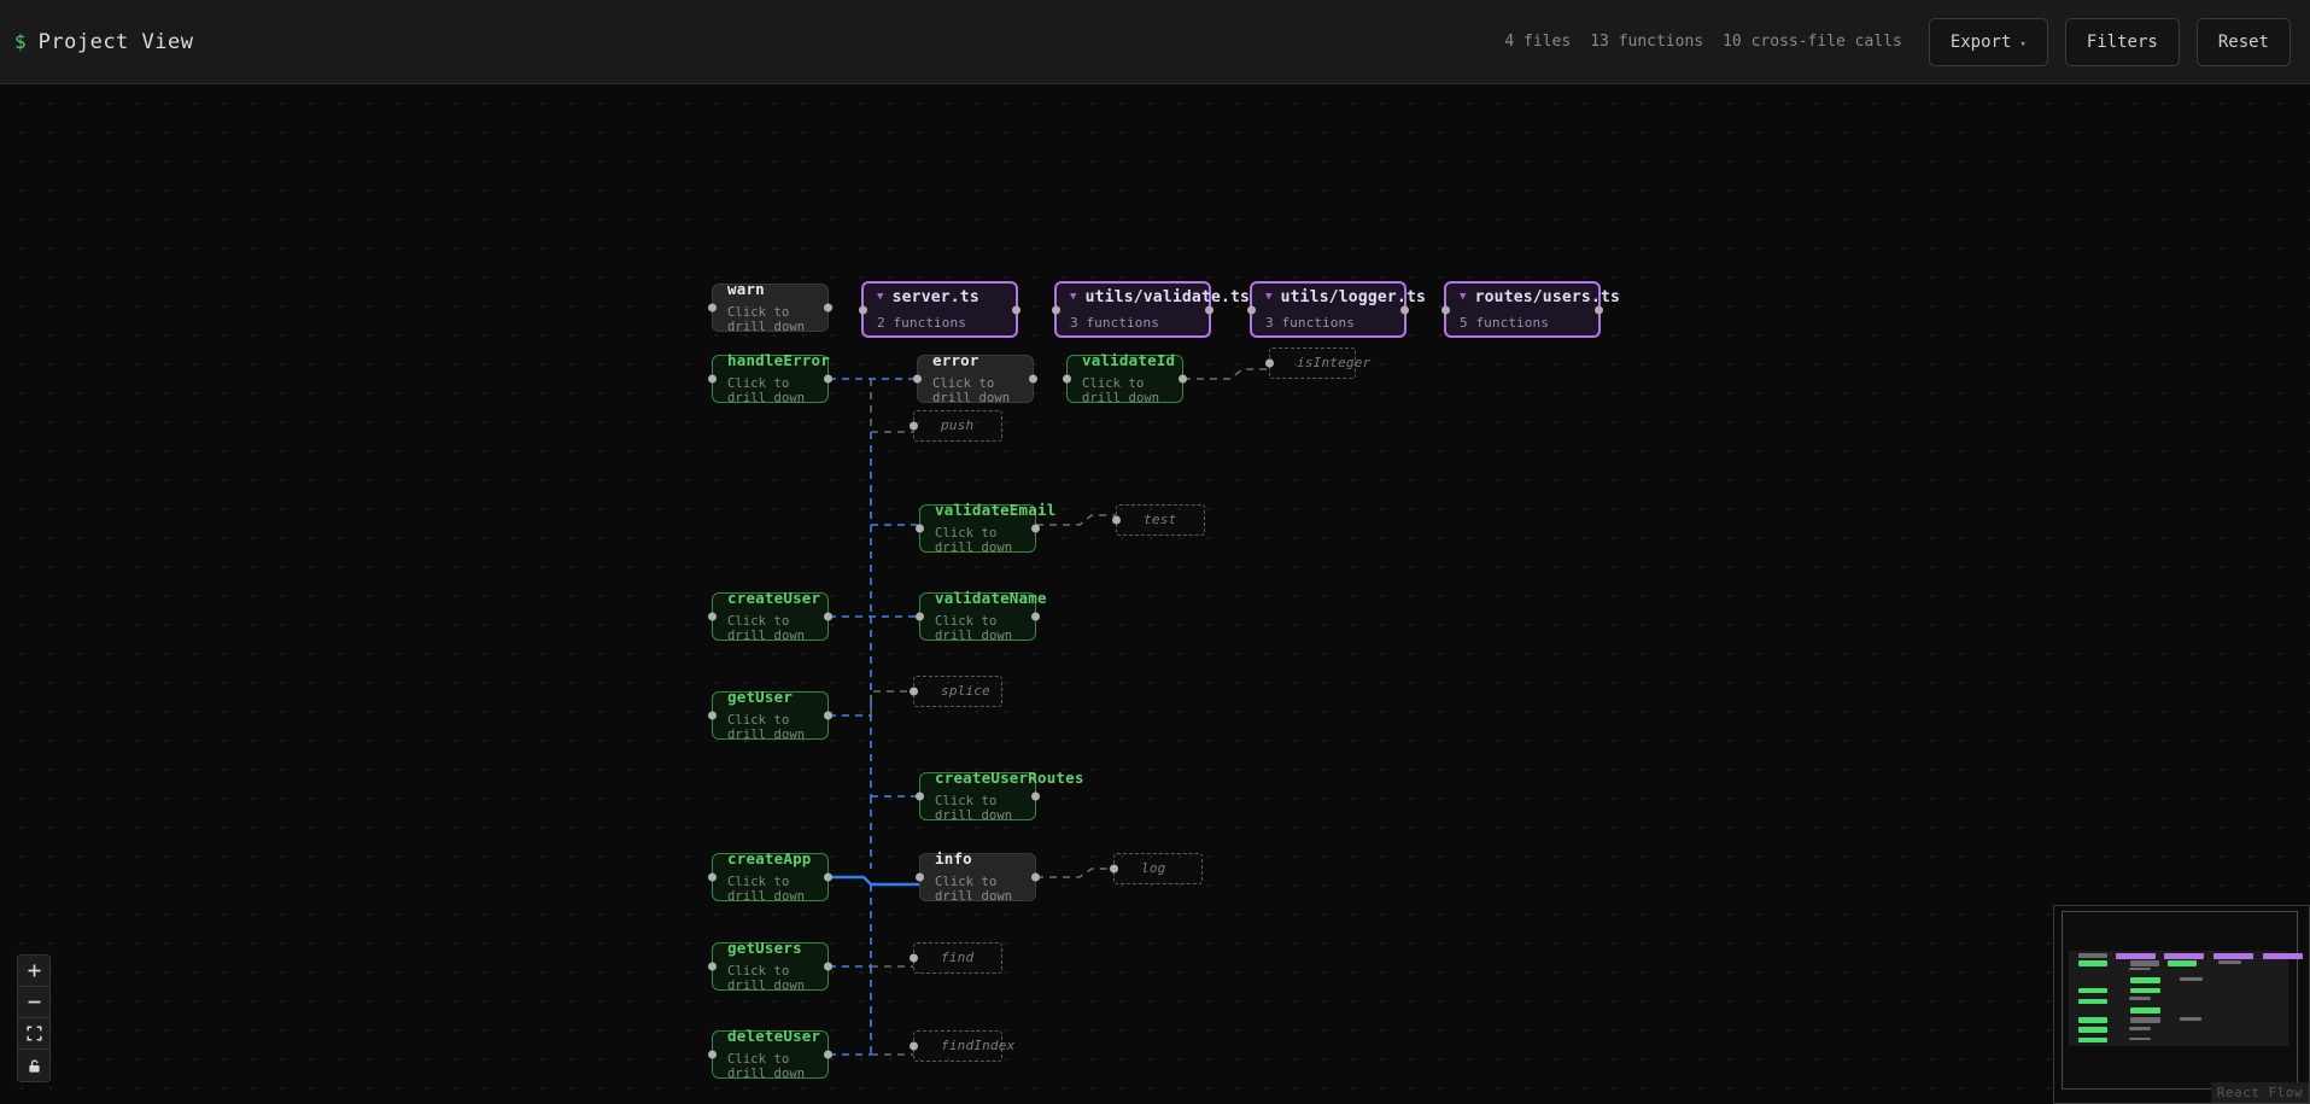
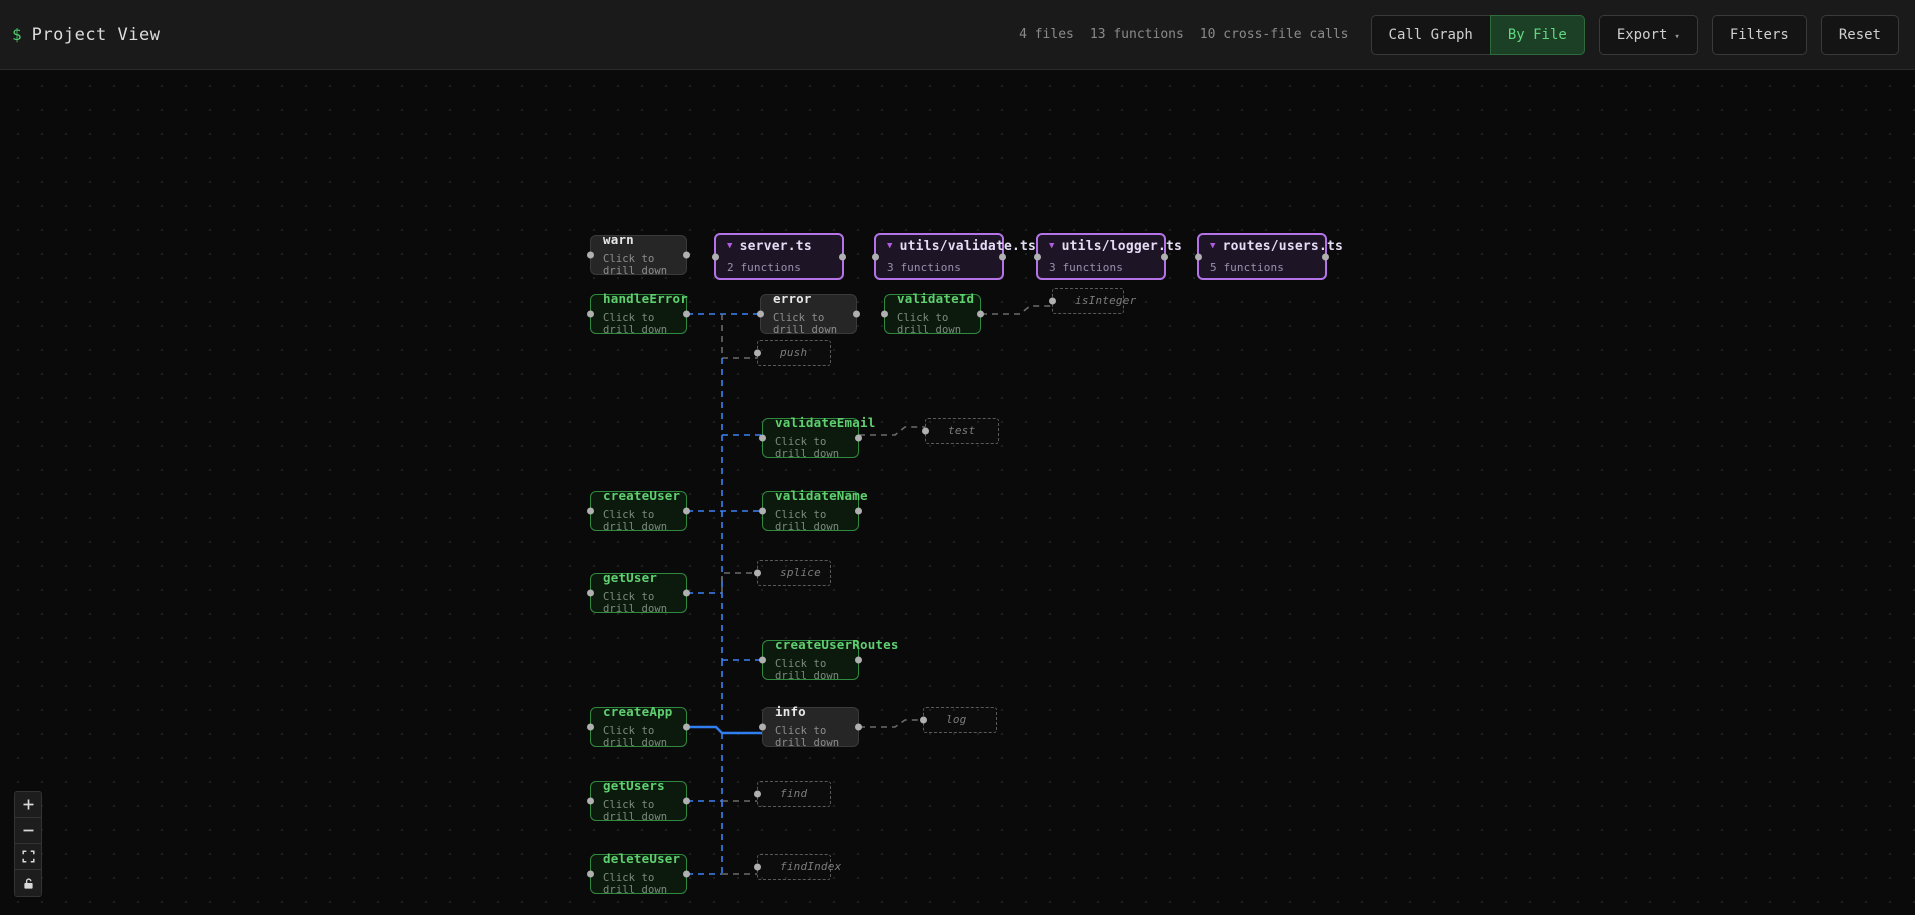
  $
  Project View
  4 files
  13 functions
  10 cross-file calls
+ Call Graph
+ By File
  Export ▾
  Filters
  Reset
  ▼
  server.ts
  2 functions
  ▼
  utils/validate.ts
  3 functions
  ▼
  utils/logger.ts
  3 functions
  ▼
  routes/users.ts
  5 functions
  warn
  Click to drill down
  handleError
  Click to drill down
  error
  Click to drill down
  validateId
  Click to drill down
  validateEmail
  Click to drill down
  createUser
  Click to drill down
  validateName
  Click to drill down
  getUser
  Click to drill down
  createUserRoutes
  Click to drill down
  createApp
  Click to drill down
  info
  Click to drill down
  getUsers
  Click to drill down
  deleteUser
  Click to drill down
  isInteger
  push
  test
  splice
  log
  find
  findIndex
- React Flow
